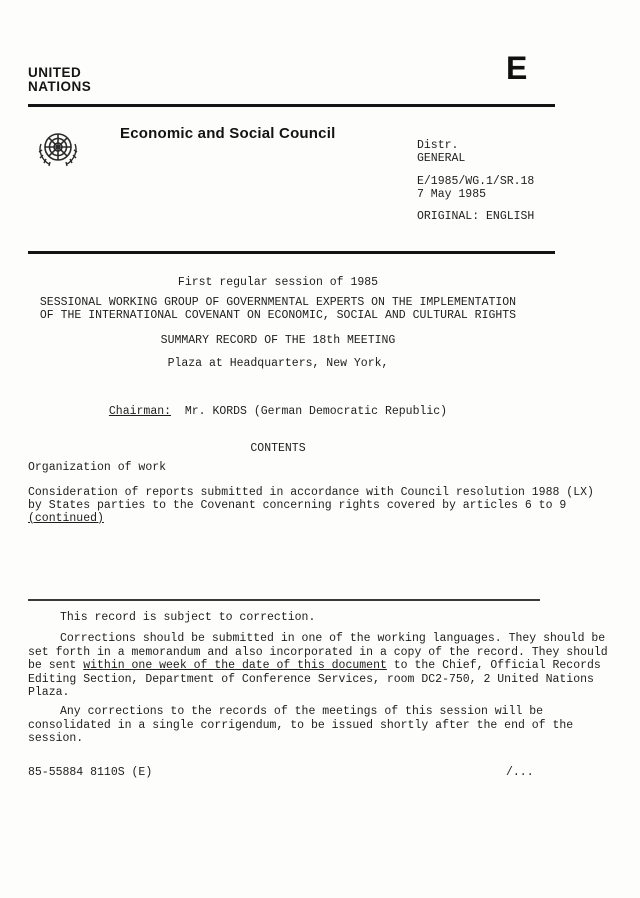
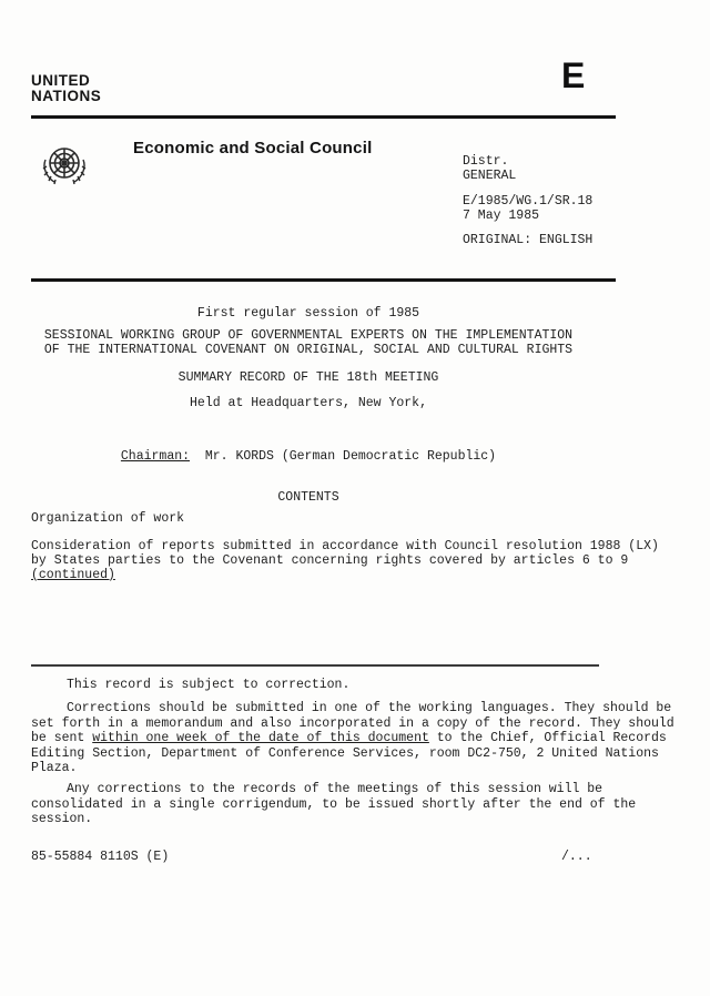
  UNITED
  NATIONS
  E
  Economic and Social Council
  Distr.
  GENERAL
  E/1985/WG.1/SR.18
  7 May 1985
  ORIGINAL: ENGLISH
  First regular session of 1985
  SESSIONAL WORKING GROUP OF GOVERNMENTAL EXPERTS ON THE IMPLEMENTATION
- OF THE INTERNATIONAL COVENANT ON ECONOMIC, SOCIAL AND CULTURAL RIGHTS
+ OF THE INTERNATIONAL COVENANT ON ORIGINAL, SOCIAL AND CULTURAL RIGHTS
  SUMMARY RECORD OF THE 18th MEETING
- Plaza at Headquarters, New York,
+ Held at Headquarters, New York,
  Chairman: Mr. KORDS (German Democratic Republic)
  CONTENTS
  Organization of work
  Consideration of reports submitted in accordance with Council resolution 1988 (LX)
  by States parties to the Covenant concerning rights covered by articles 6 to 9
  (continued)
  This record is subject to correction.
  Corrections should be submitted in one of the working languages. They should be set forth in a memorandum and also incorporated in a copy of the record. They should be sent within one week of the date of this document to the Chief, Official Records Editing Section, Department of Conference Services, room DC2-750, 2 United Nations Plaza.
  Any corrections to the records of the meetings of this session will be consolidated in a single corrigendum, to be issued shortly after the end of the session.
  85-55884 8110S (E)
  /...
